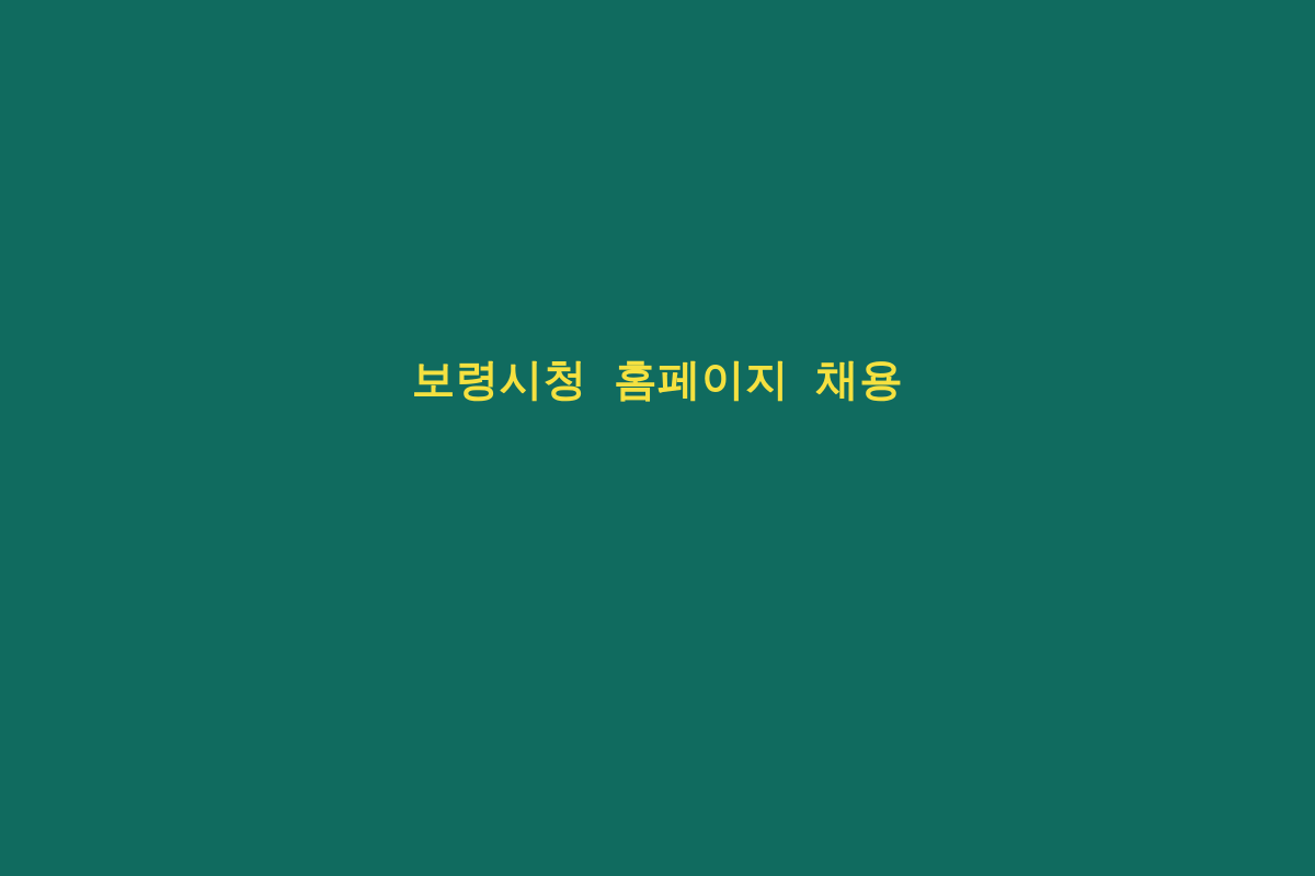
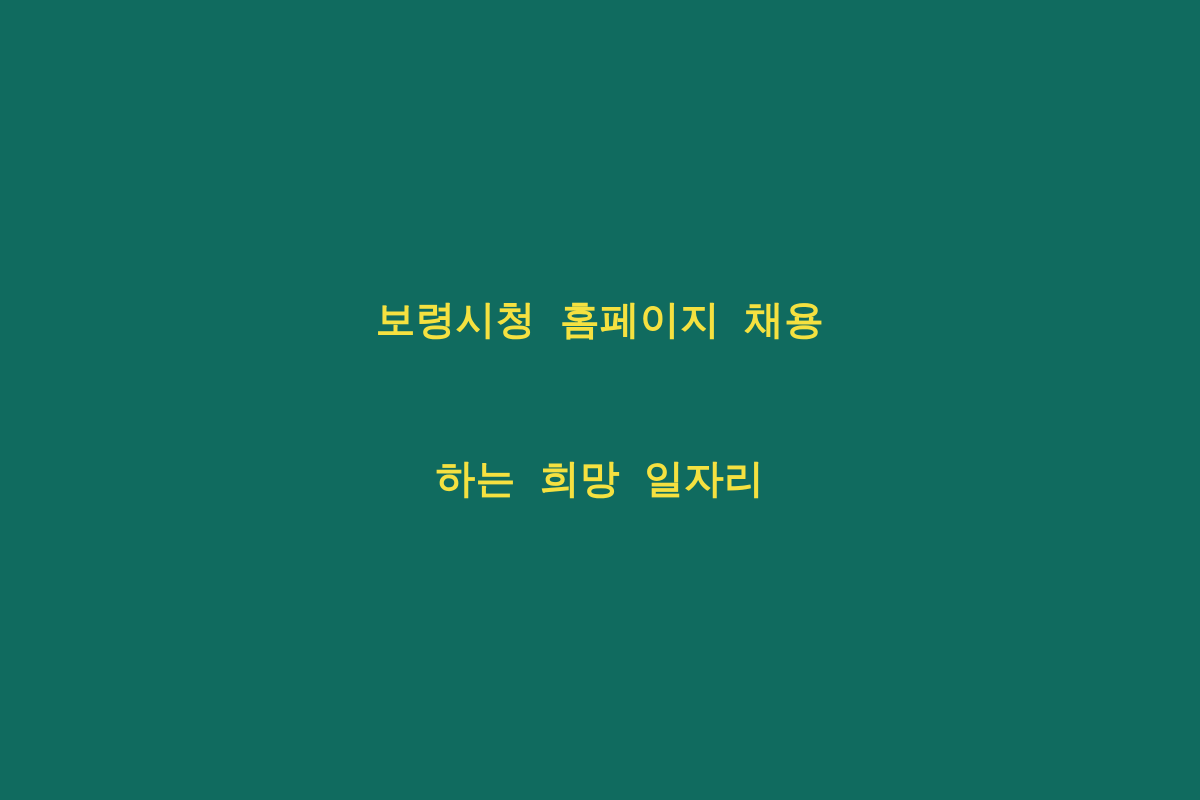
  보령시청 홈페이지 채용
+ 하는 희망 일자리
